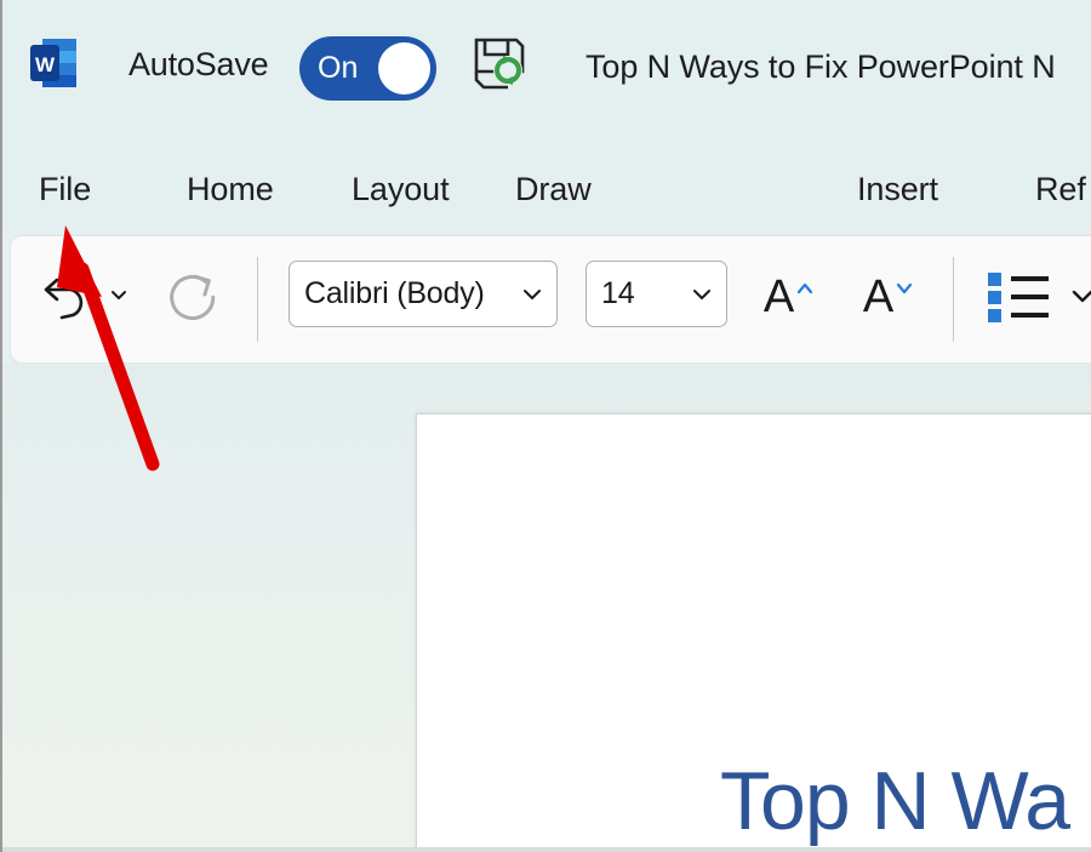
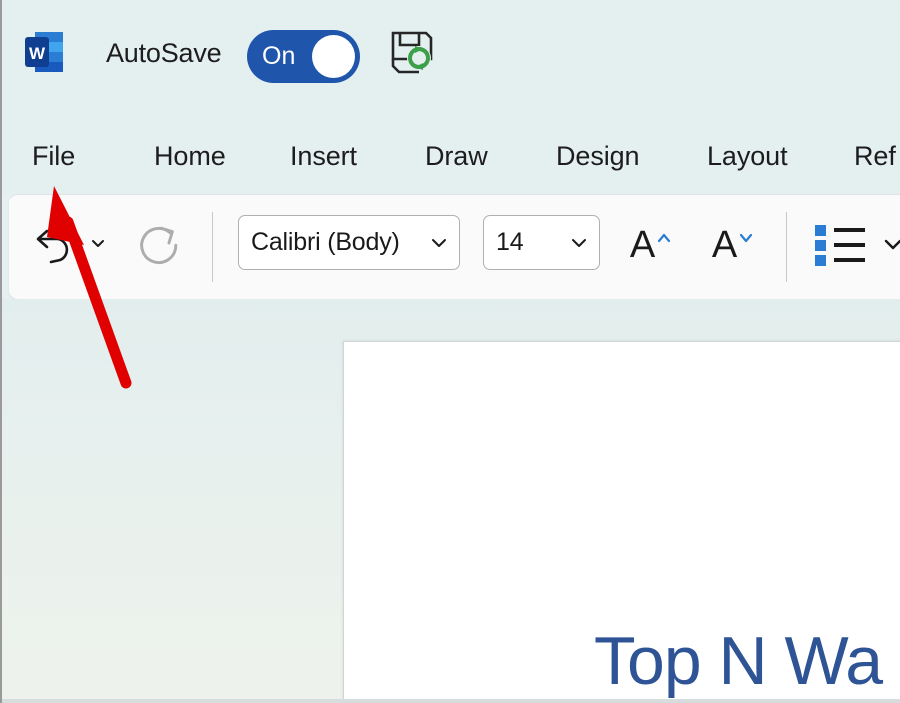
  W
  AutoSave
  On
- Top N Ways to Fix PowerPoint N
  File
  Home
- Layout
+ Insert
  Draw
+ Design
- Insert
+ Layout
  Ref
  Calibri (Body)
  14
  A
  A
  Top N Wa
